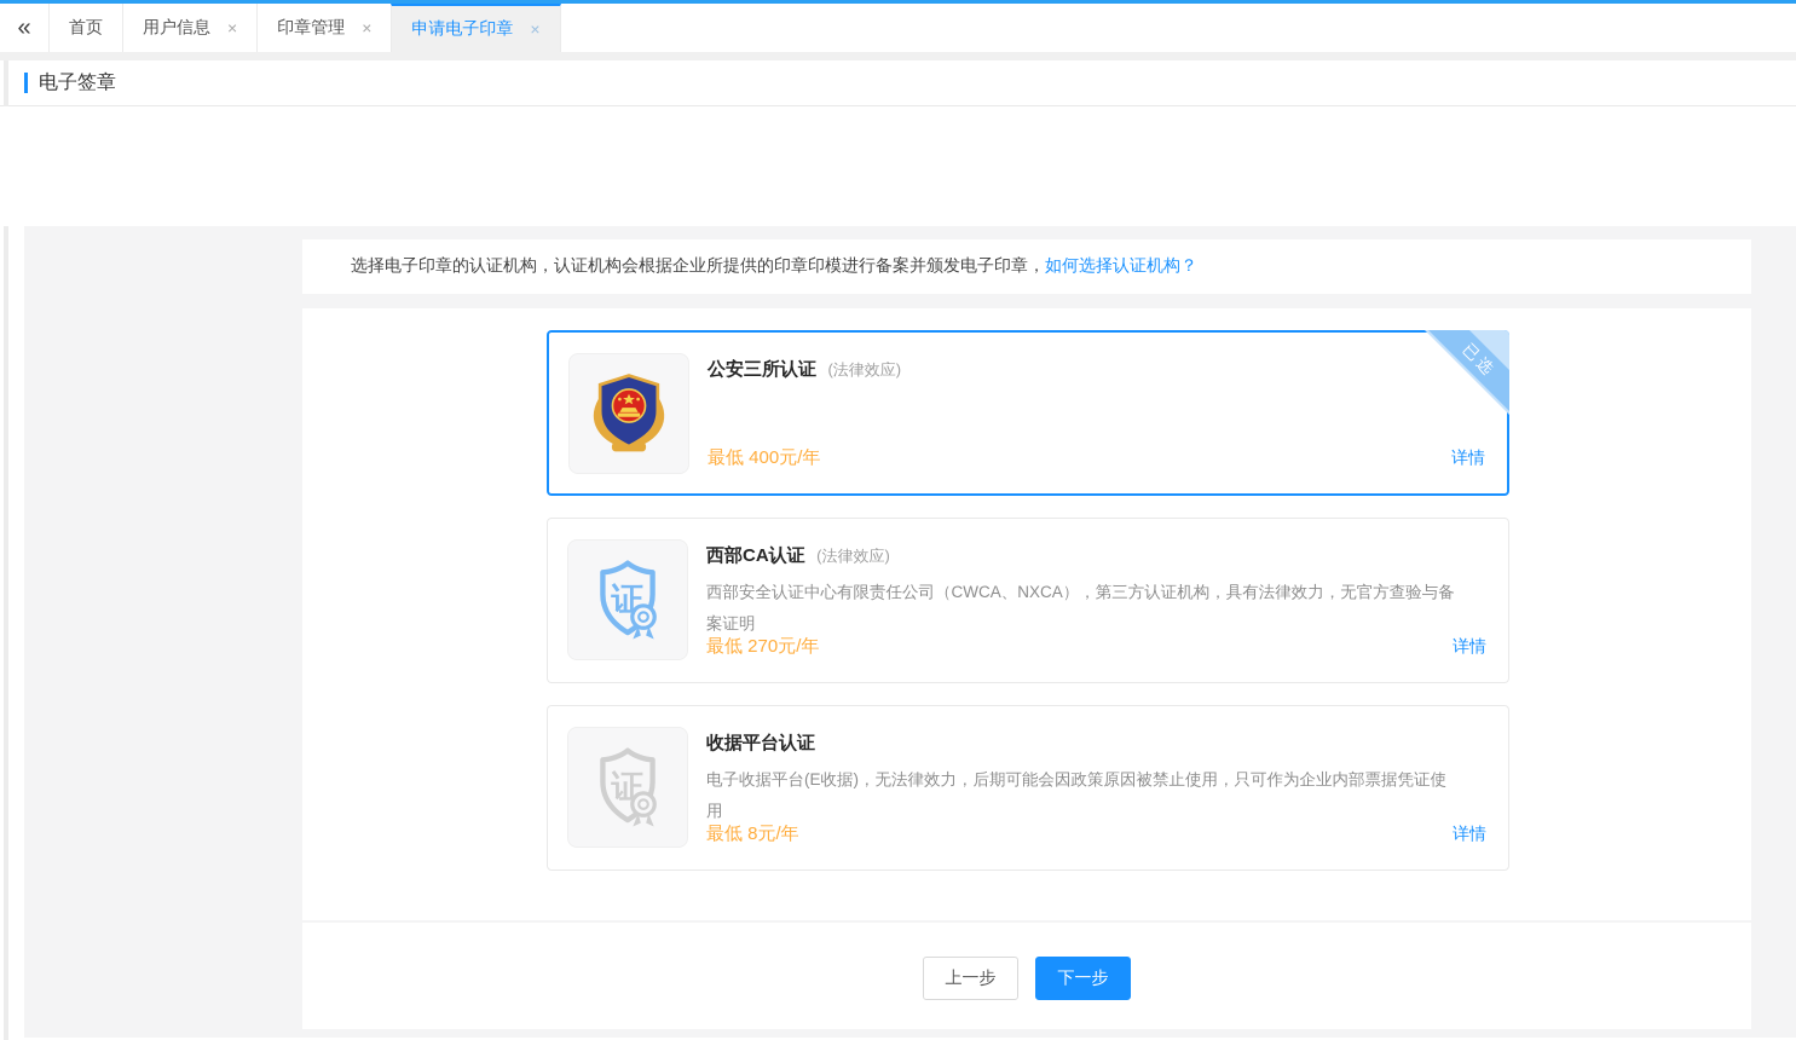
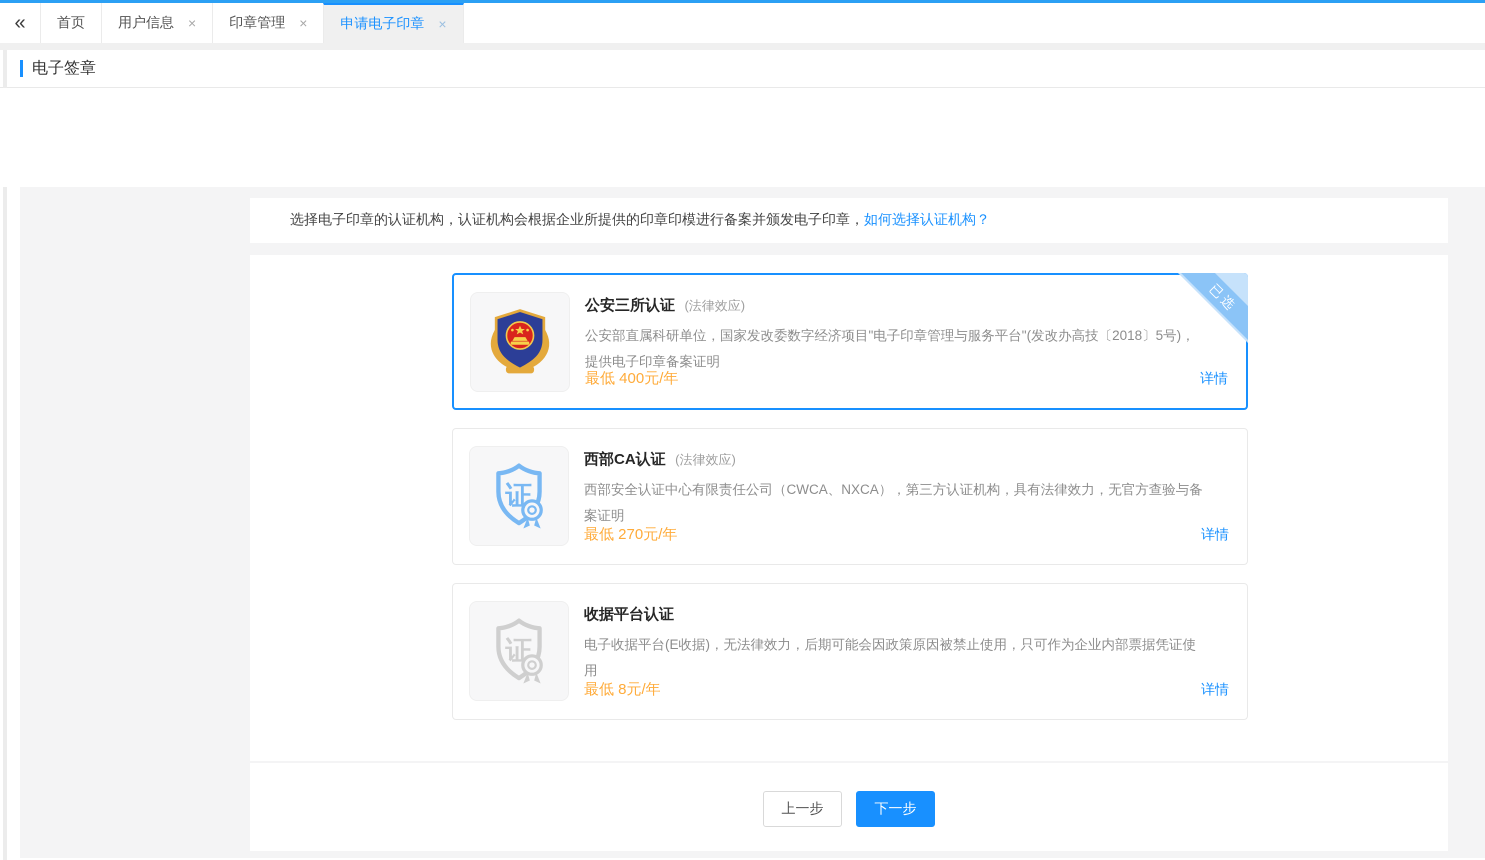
  «
  首页
  用户信息
  ×
  印章管理
  ×
  申请电子印章
  ×
  电子签章
  选择电子印章的认证机构，认证机构会根据企业所提供的印章印模进行备案并颁发电子印章，
  如何选择认证机构？
  公安三所认证 (法律效应)
+ 公安部直属科研单位，国家发改委数字经济项目"电子印章管理与服务平台"(发改办高技〔2018〕5号)，提供电子印章备案证明
  最低 400元/年
  详情
  证
  西部CA认证 (法律效应)
  西部安全认证中心有限责任公司（CWCA、NXCA），第三方认证机构，具有法律效力，无官方查验与备案证明
  最低 270元/年
  详情
  证
  收据平台认证
  电子收据平台(E收据)，无法律效力，后期可能会因政策原因被禁止使用，只可作为企业内部票据凭证使用
  最低 8元/年
  详情
  上一步
  下一步
